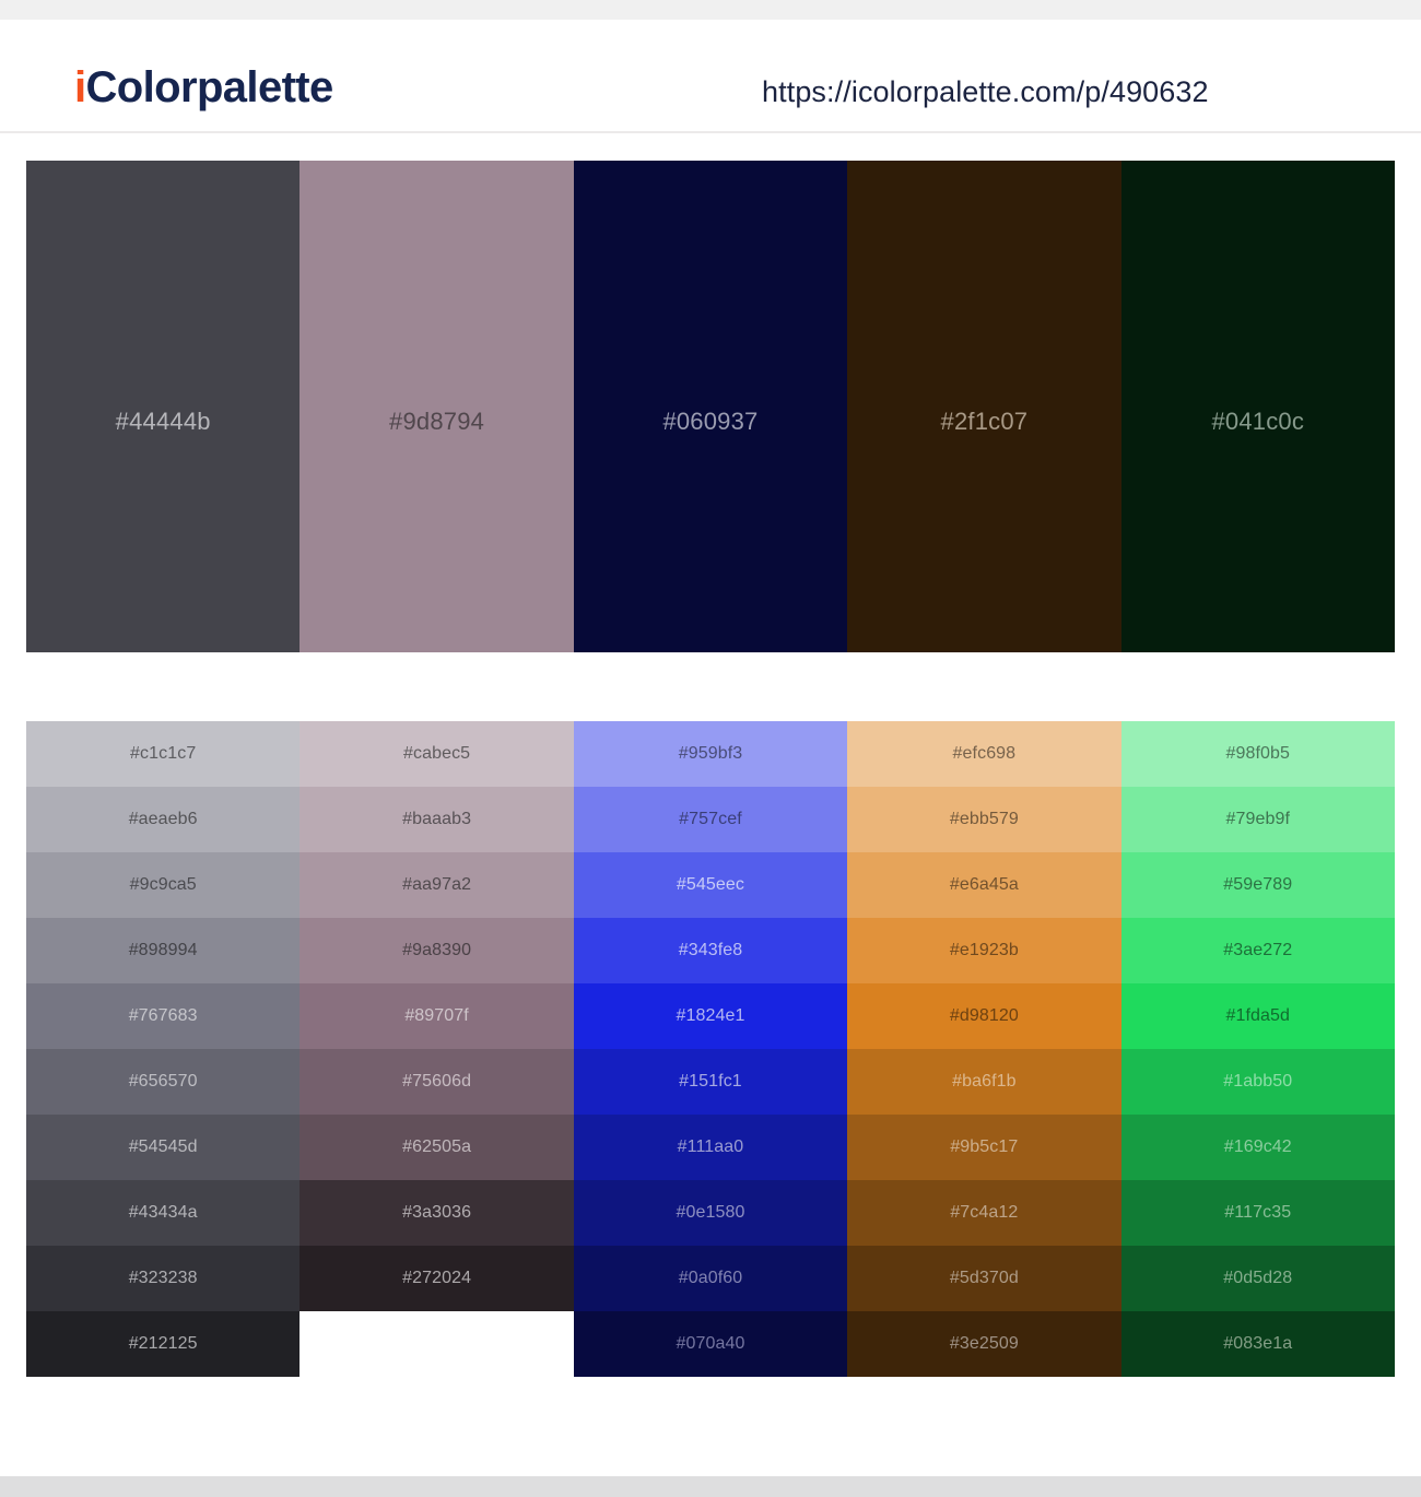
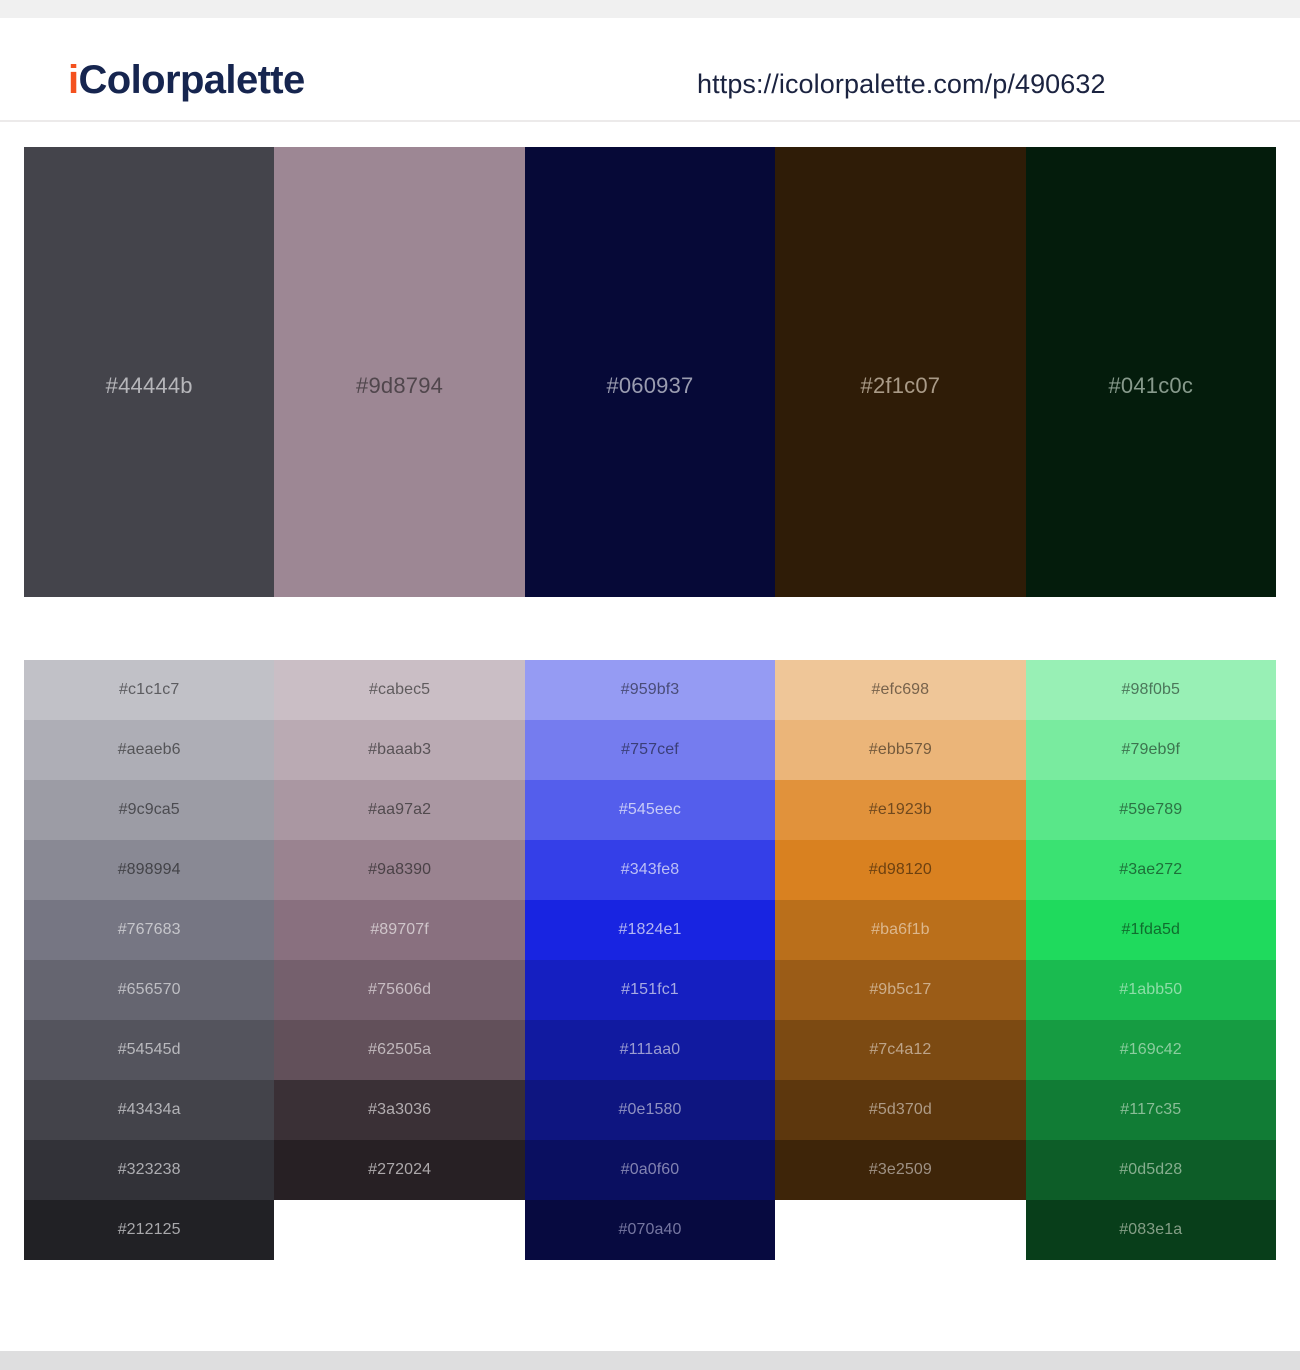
  iColorpalette
  https://icolorpalette.com/p/490632
  #44444b
  #9d8794
  #060937
  #2f1c07
  #041c0c
  #c1c1c7
  #aeaeb6
  #9c9ca5
  #898994
  #767683
  #656570
  #54545d
  #43434a
  #323238
  #212125
  #cabec5
  #baaab3
  #aa97a2
  #9a8390
  #89707f
  #75606d
  #62505a
  #3a3036
  #272024
  #959bf3
  #757cef
  #545eec
  #343fe8
  #1824e1
  #151fc1
  #111aa0
  #0e1580
  #0a0f60
  #070a40
  #efc698
  #ebb579
- #e6a45a
  #e1923b
  #d98120
  #ba6f1b
  #9b5c17
  #7c4a12
  #5d370d
  #3e2509
  #98f0b5
  #79eb9f
  #59e789
  #3ae272
  #1fda5d
  #1abb50
  #169c42
  #117c35
  #0d5d28
  #083e1a
